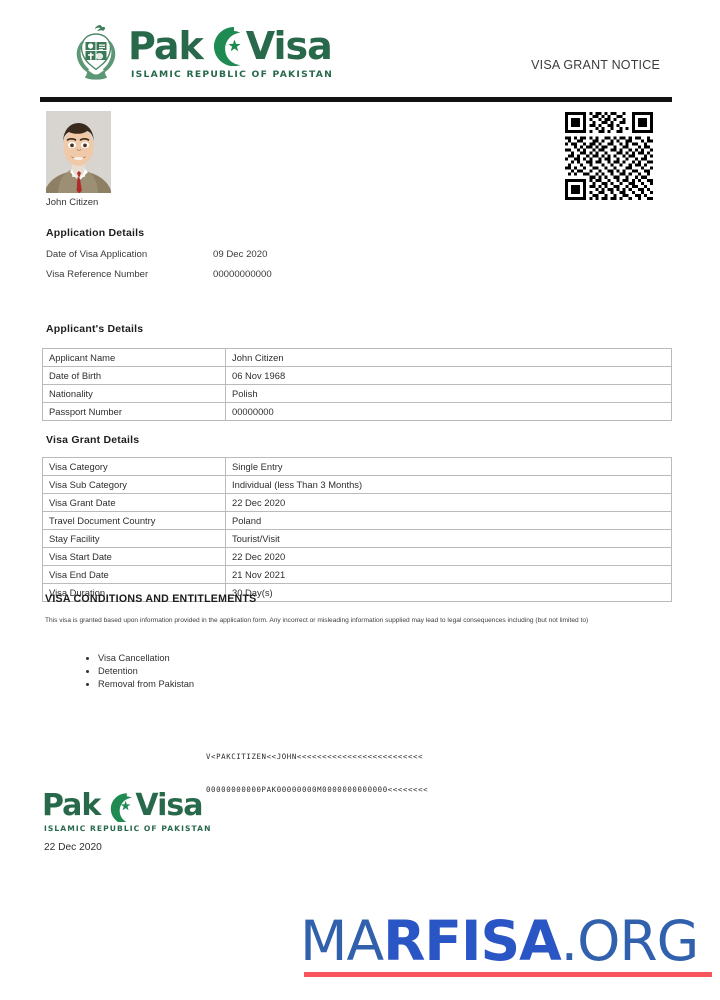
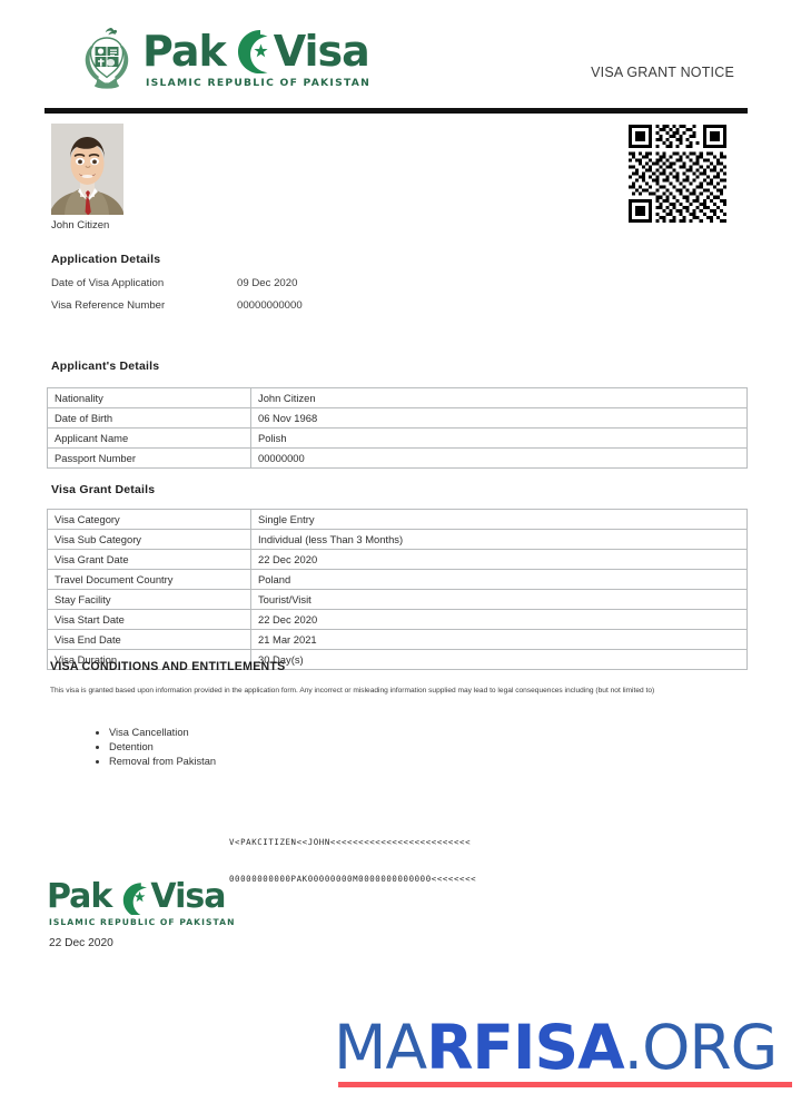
  Pak
  Visa
  ISLAMIC REPUBLIC OF PAKISTAN
  VISA GRANT NOTICE
  John Citizen
  Application Details
  Date of Visa Application 09 Dec 2020
  Visa Reference Number 00000000000
  Applicant's Details
- Applicant Name	John Citizen
+ Nationality	John Citizen
  Date of Birth	06 Nov 1968
- Nationality	Polish
+ Applicant Name	Polish
  Passport Number	00000000
  Visa Grant Details
  Visa Category	Single Entry
  Visa Sub Category	Individual (less Than 3 Months)
  Visa Grant Date	22 Dec 2020
  Travel Document Country	Poland
  Stay Facility	Tourist/Visit
  Visa Start Date	22 Dec 2020
- Visa End Date	21 Nov 2021
+ Visa End Date	21 Mar 2021
  Visa Duration	30 Day(s)
  VISA CONDITIONS AND ENTITLEMENTS
  Visa Cancellation
  Detention
  Removal from Pakistan
  V<PAKCITIZEN<<JOHN<<<<<<<<<<<<<<<<<<<<<<<<<
  00000000000PAK00000000M0000000000000<<<<<<<<
  Pak
  Visa
  ISLAMIC REPUBLIC OF PAKISTAN
  22 Dec 2020
  MARFISA.ORG
